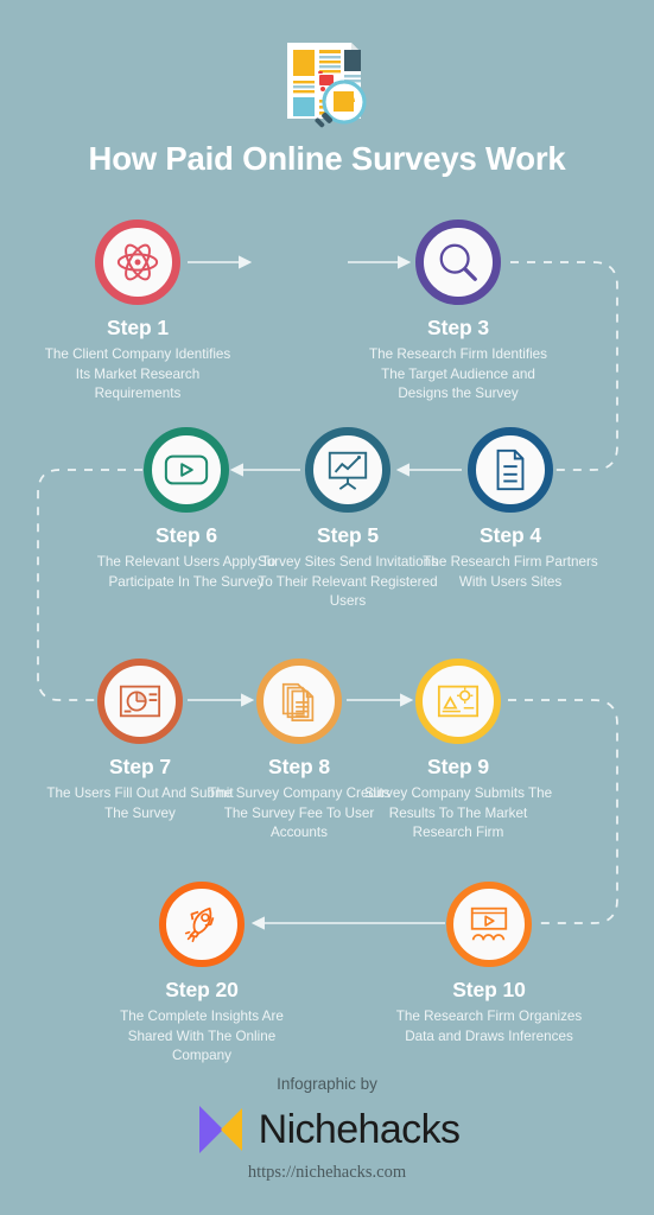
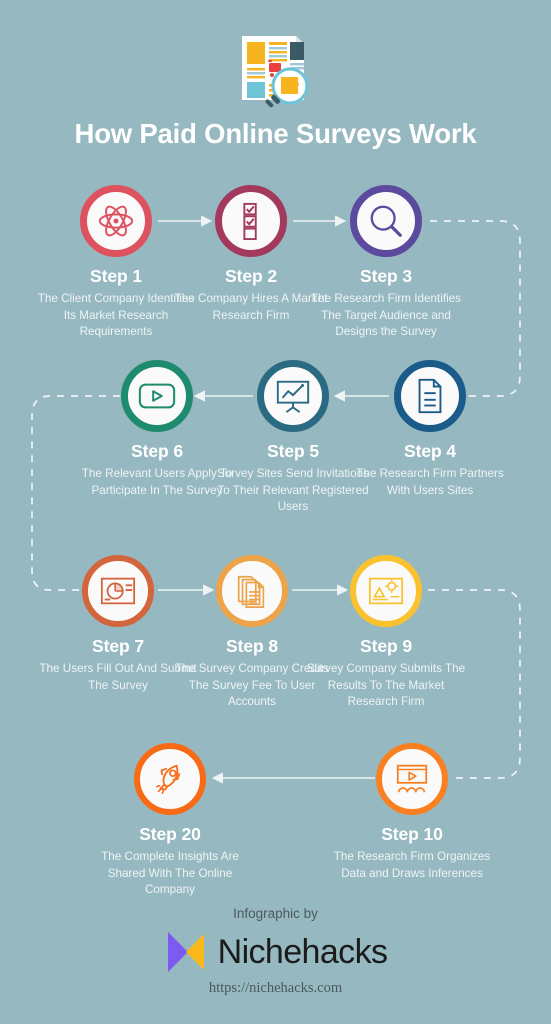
  How Paid Online Surveys Work
  Step 1
  The Client Company Identifies Its Market Research Requirements
+ Step 2
+ The Company Hires A Market Research Firm
  Step 3
  The Research Firm Identifies The Target Audience and Designs the Survey
  Step 4
  The Research Firm Partners With Users Sites
  Step 5
  Survey Sites Send Invitations To Their Relevant Registered Users
  Step 6
  The Relevant Users Apply To Participate In The Survey
  Step 7
  The Users Fill Out And Submit The Survey
  Step 8
  The Survey Company Credits The Survey Fee To User Accounts
  Step 9
  Survey Company Submits The Results To The Market Research Firm
  Step 10
  The Research Firm Organizes Data and Draws Inferences
  Step 20
  The Complete Insights Are Shared With The Online Company
  Infographic by
  Nichehacks
  https://nichehacks.com
